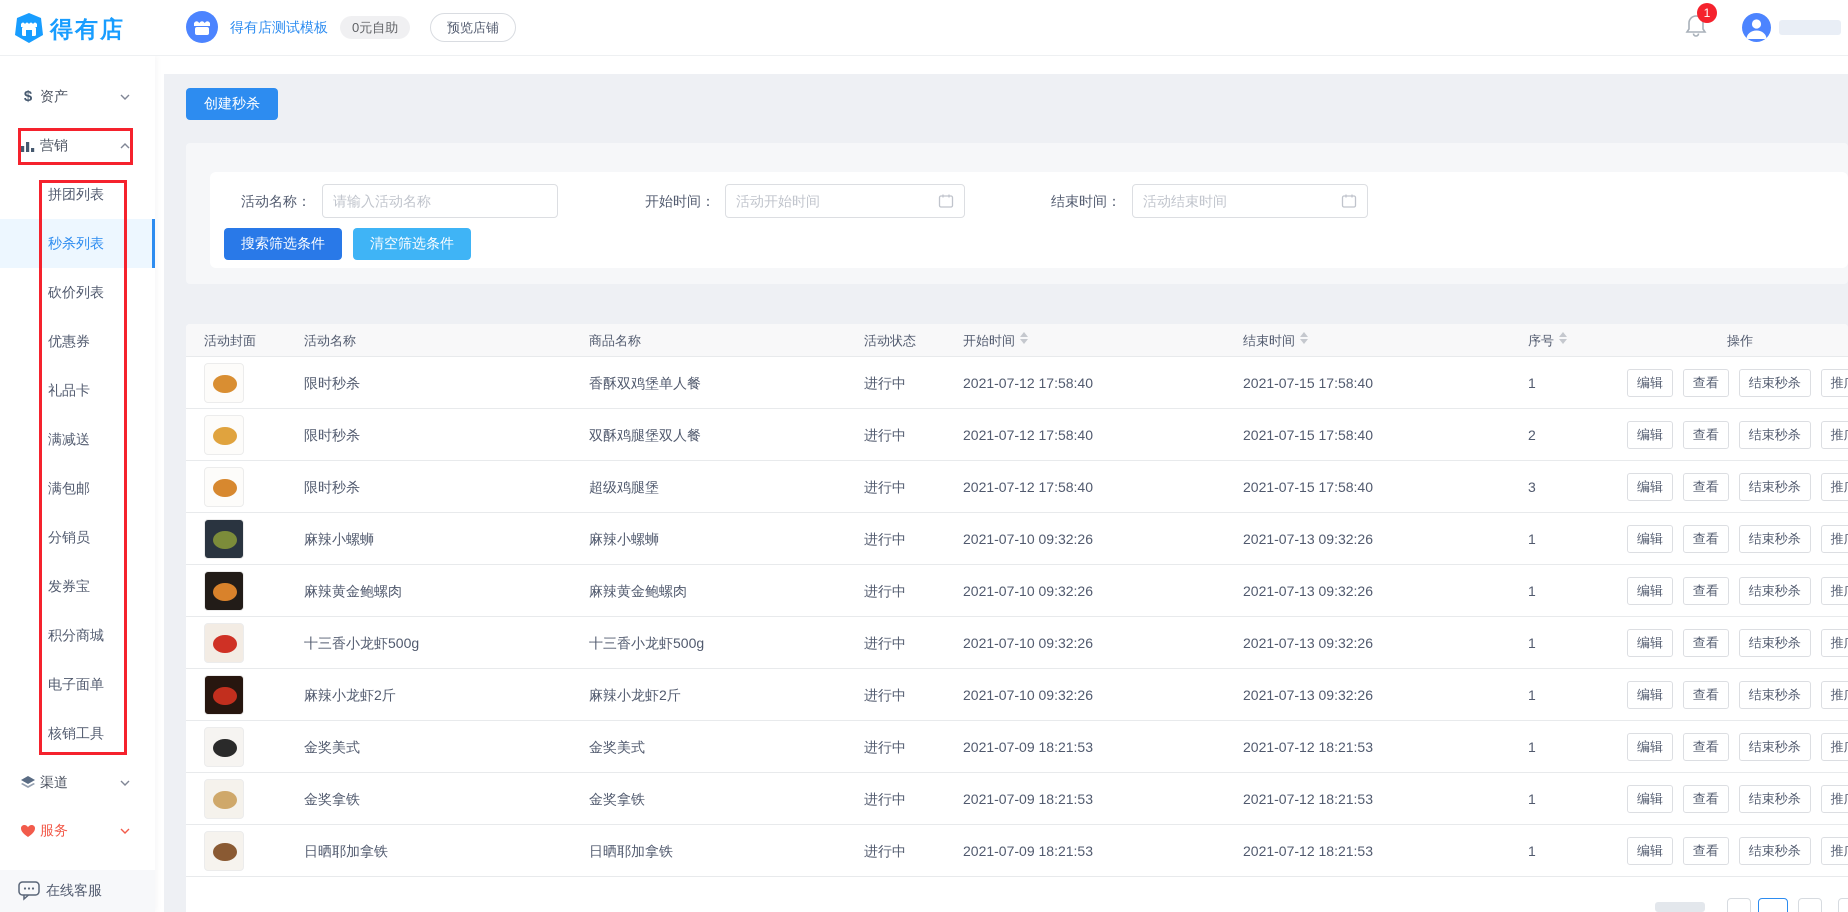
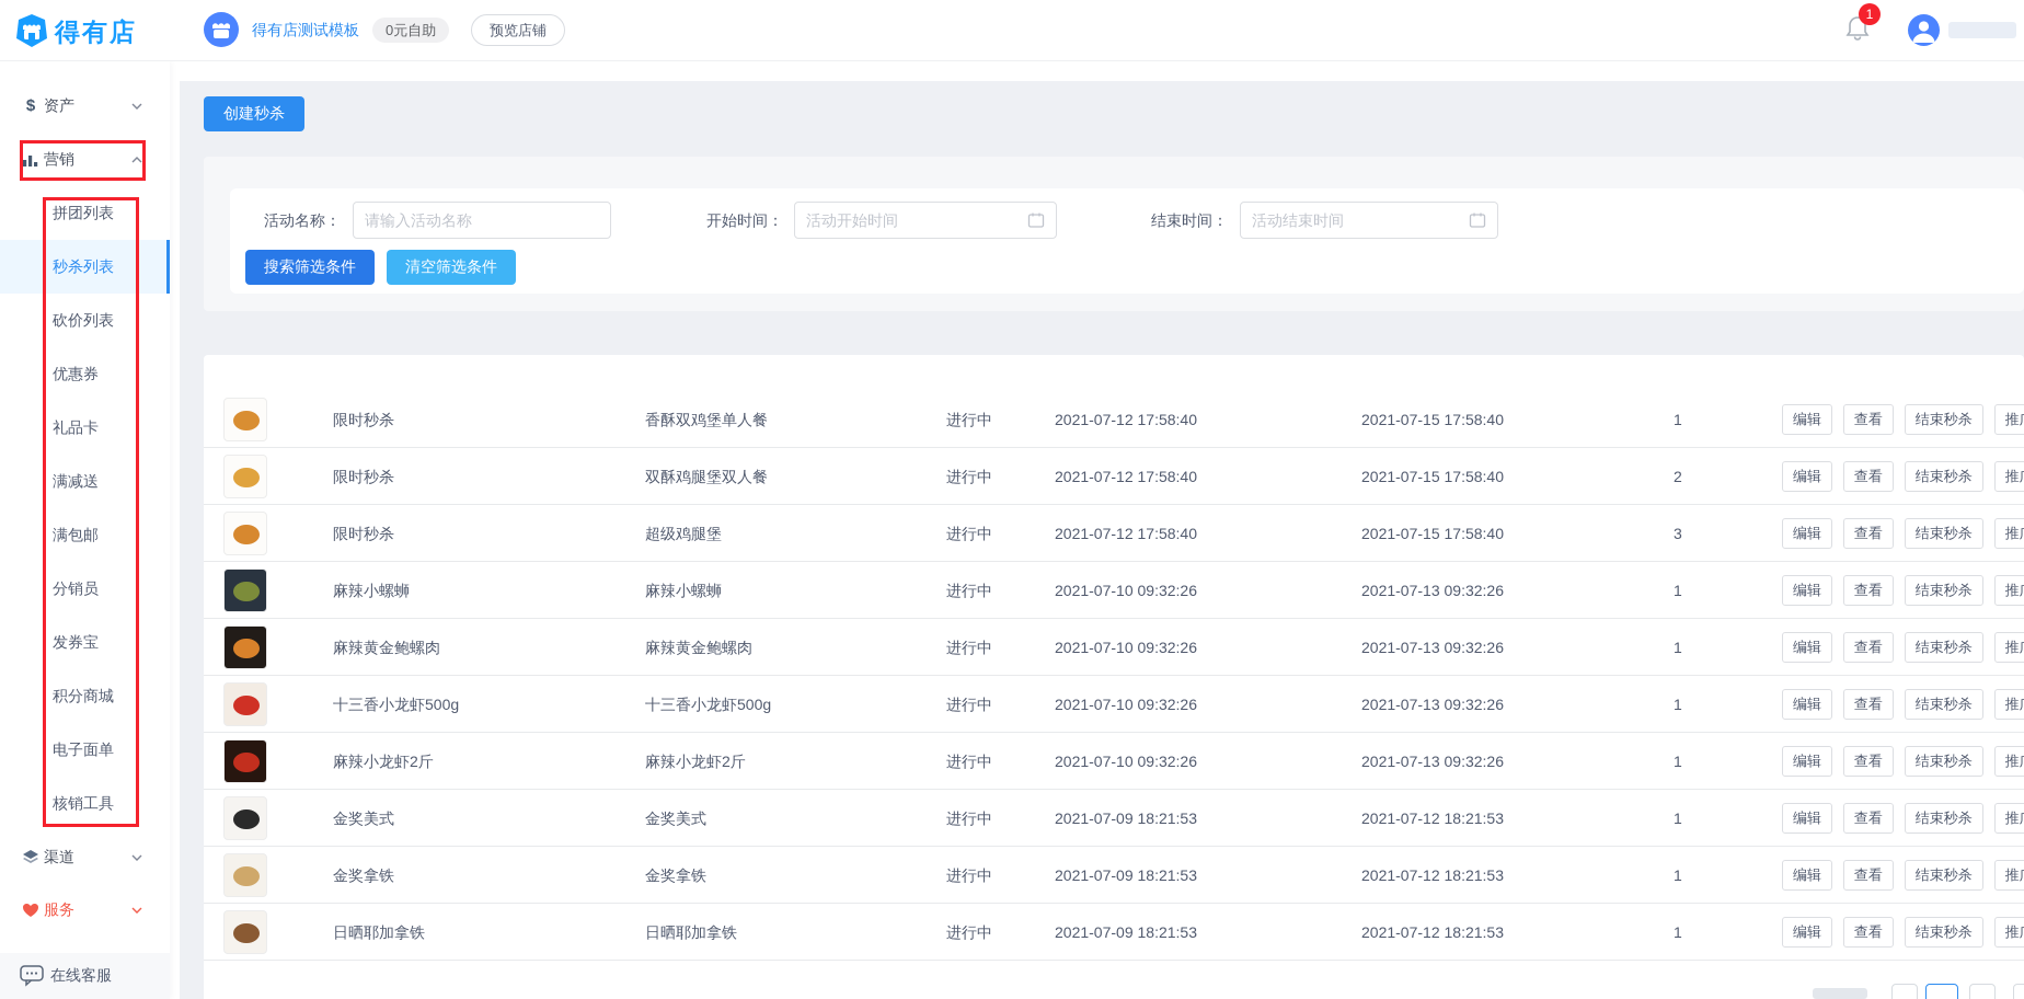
  得有店
  得有店测试模板
  0元自助
  预览店铺
  1
  $
  资产
  营销
  拼团列表
  秒杀列表
  砍价列表
  优惠券
  礼品卡
  满减送
  满包邮
  分销员
  发券宝
  积分商城
  电子面单
  核销工具
  渠道
  服务
  在线客服
  创建秒杀
  活动名称：
  请输入活动名称
  开始时间：
  活动开始时间
  结束时间：
  活动结束时间
  搜索筛选条件
  清空筛选条件
- 活动封面
- 活动名称
- 商品名称
- 活动状态
- 开始时间
- 结束时间
- 序号
- 操作
  限时秒杀
  香酥双鸡堡单人餐
  进行中
  2021-07-12 17:58:40
  2021-07-15 17:58:40
  1
  编辑 查看 结束秒杀 推
  限时秒杀
  双酥鸡腿堡双人餐
  进行中
  2021-07-12 17:58:40
  2021-07-15 17:58:40
  2
  编辑 查看 结束秒杀 推
  限时秒杀
  超级鸡腿堡
  进行中
  2021-07-12 17:58:40
  2021-07-15 17:58:40
  3
  编辑 查看 结束秒杀 推
  麻辣小螺蛳
  麻辣小螺蛳
  进行中
  2021-07-10 09:32:26
  2021-07-13 09:32:26
  1
  编辑 查看 结束秒杀 推
  麻辣黄金鲍螺肉
  麻辣黄金鲍螺肉
  进行中
  2021-07-10 09:32:26
  2021-07-13 09:32:26
  1
  编辑 查看 结束秒杀 推
  十三香小龙虾500g
  十三香小龙虾500g
  进行中
  2021-07-10 09:32:26
  2021-07-13 09:32:26
  1
  编辑 查看 结束秒杀 推
  麻辣小龙虾2斤
  麻辣小龙虾2斤
  进行中
  2021-07-10 09:32:26
  2021-07-13 09:32:26
  1
  编辑 查看 结束秒杀 推
  金奖美式
  金奖美式
  进行中
  2021-07-09 18:21:53
  2021-07-12 18:21:53
  1
  编辑 查看 结束秒杀 推
  金奖拿铁
  金奖拿铁
  进行中
  2021-07-09 18:21:53
  2021-07-12 18:21:53
  1
  编辑 查看 结束秒杀 推
  日晒耶加拿铁
  日晒耶加拿铁
  进行中
  2021-07-09 18:21:53
  2021-07-12 18:21:53
  1
  编辑 查看 结束秒杀 推
